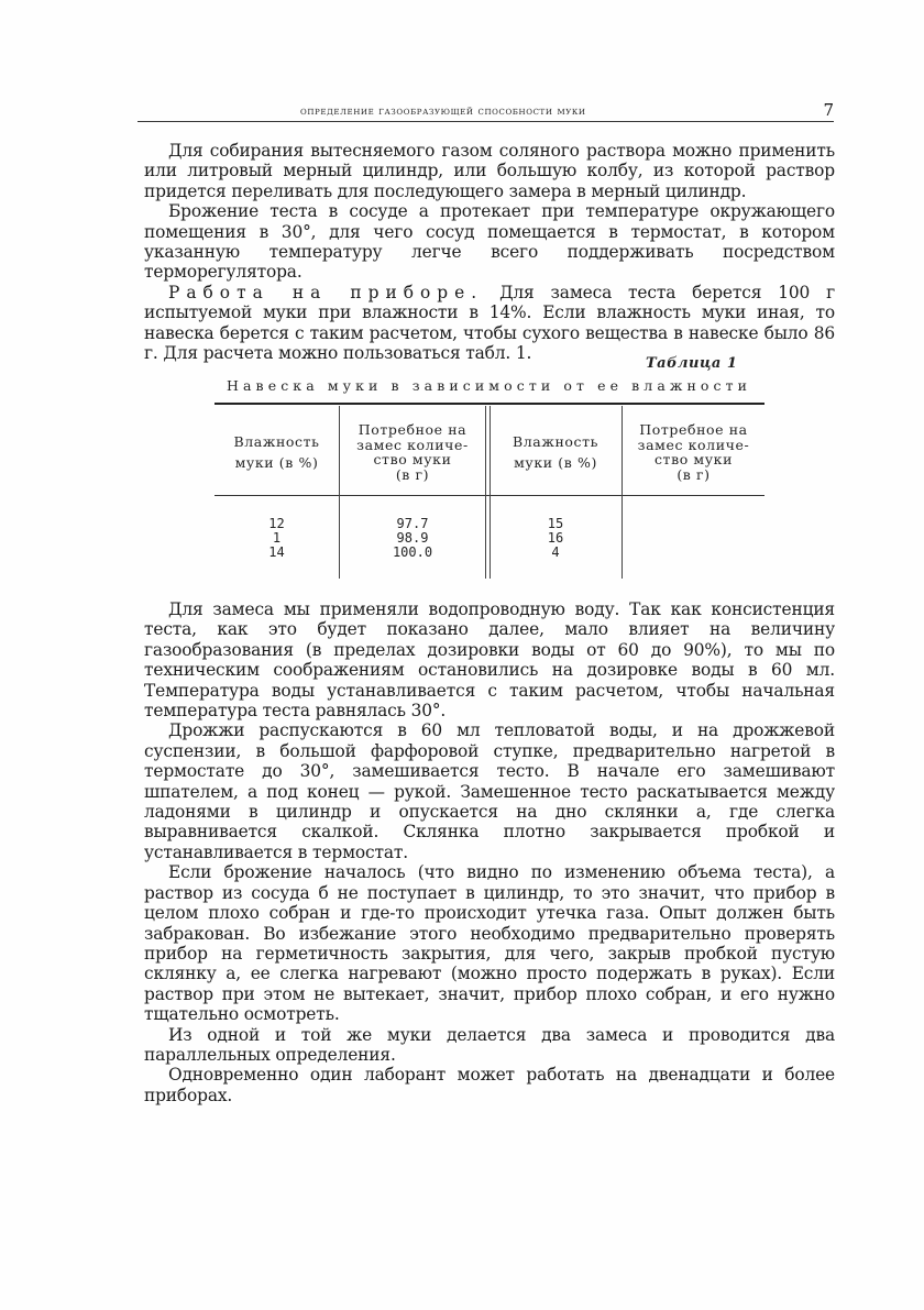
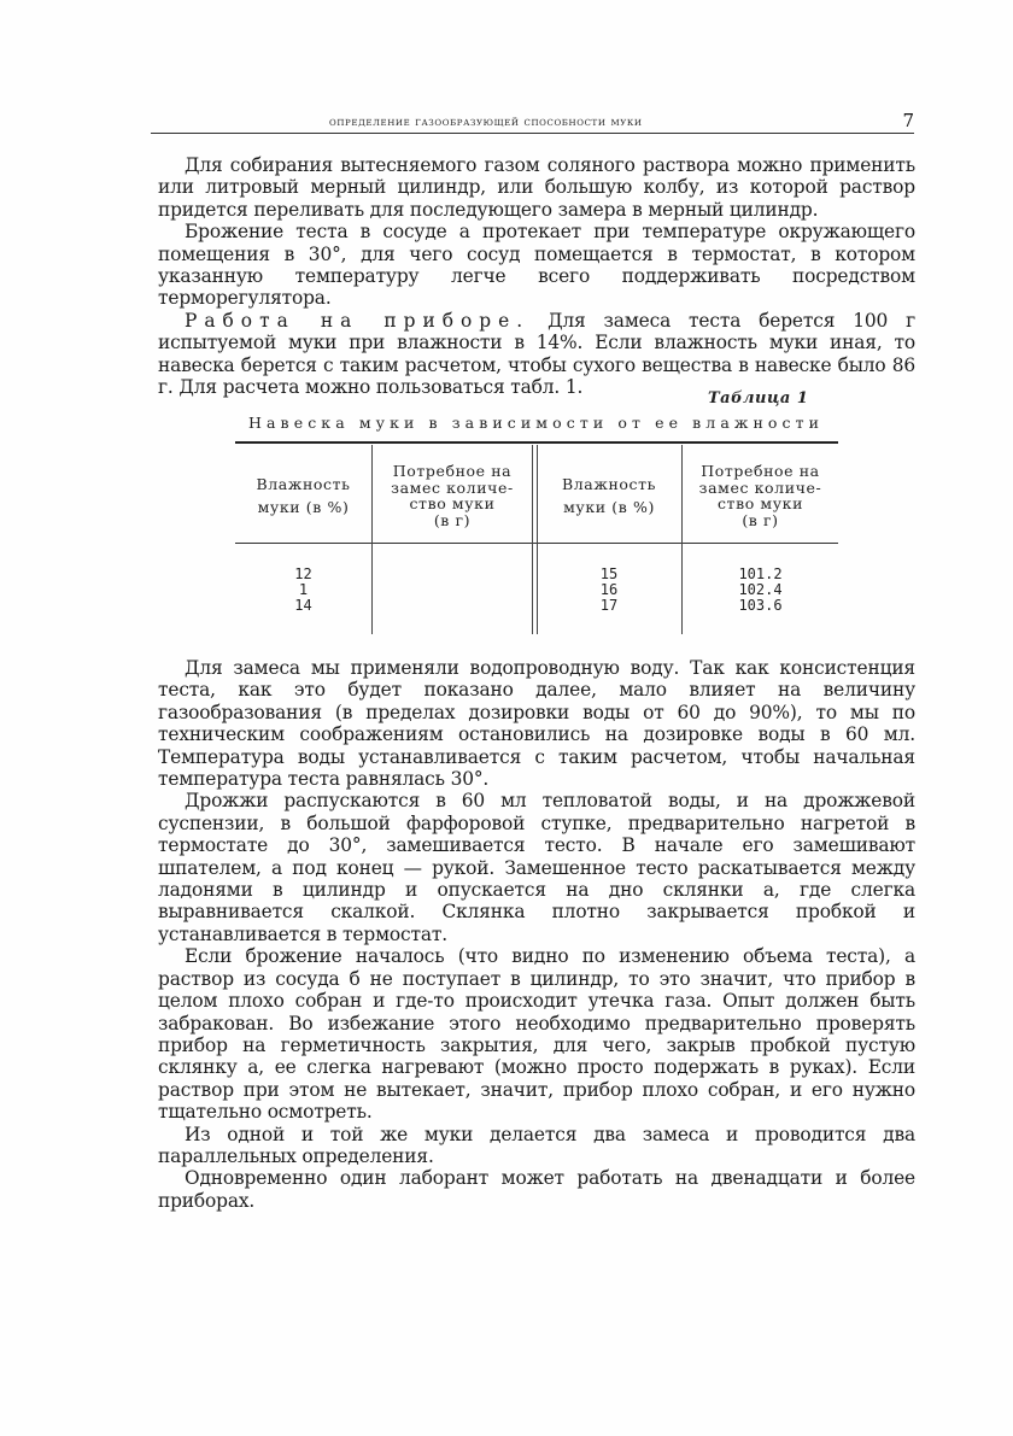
  определение газообразующей способности муки
  7
  Для собирания вытесняемого газом соляного раствора можно применить или литровый мерный цилиндр, или большую колбу, из которой раствор придется переливать для последующего замера в мерный цилиндр.
  Брожение теста в сосуде а протекает при температуре окружающего помещения в 30°, для чего сосуд помещается в термостат, в котором указанную температуру легче всего поддерживать посредством терморегулятора.
  Работа на приборе. Для замеса теста берется 100 г испытуемой муки при влажности в 14%. Если влажность муки иная, то навеска берется с таким расчетом, чтобы сухого вещества в навеске было 86 г. Для расчета можно пользоваться табл. 1.
  Таблица 1
  Навеска муки в зависимости от ее влажности
  Влажность
  муки (в %)
  Потребное на
  замес количе-
  ство муки
  (в г)
  Влажность
  муки (в %)
  Потребное на
  замес количе-
  ство муки
  (в г)
  12
  1
  14
- 97.7
- 98.9
- 100.0
  15
  16
- 4
+ 17
+ 101.2
+ 102.4
+ 103.6
  Для замеса мы применяли водопроводную воду. Так как консистенция теста, как это будет показано далее, мало влияет на величину газообразования (в пределах дозировки воды от 60 до 90%), то мы по техническим соображениям остановились на дозировке воды в 60 мл. Температура воды устанавливается с таким расчетом, чтобы начальная температура теста равнялась 30°.
  Дрожжи распускаются в 60 мл тепловатой воды, и на дрожжевой суспензии, в большой фарфоровой ступке, предварительно нагретой в термостате до 30°, замешивается тесто. В начале его замешивают шпателем, а под конец — рукой. Замешенное тесто раскатывается между ладонями в цилиндр и опускается на дно склянки а, где слегка выравнивается скалкой. Склянка плотно закрывается пробкой и устанавливается в термостат.
  Если брожение началось (что видно по изменению объема теста), а раствор из сосуда б не поступает в цилиндр, то это значит, что прибор в целом плохо собран и где-то происходит утечка газа. Опыт должен быть забракован. Во избежание этого необходимо предварительно проверять прибор на герметичность закрытия, для чего, закрыв пробкой пустую склянку а, ее слегка нагревают (можно просто подержать в руках). Если раствор при этом не вытекает, значит, прибор плохо собран, и его нужно тщательно осмотреть.
  Из одной и той же муки делается два замеса и проводится два параллельных определения.
  Одновременно один лаборант может работать на двенадцати и более приборах.
